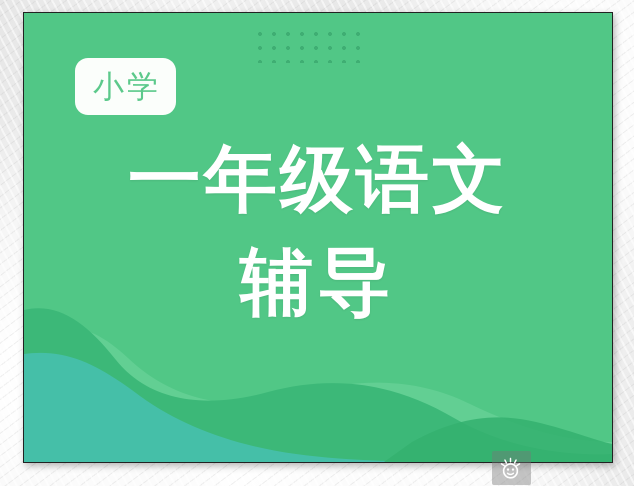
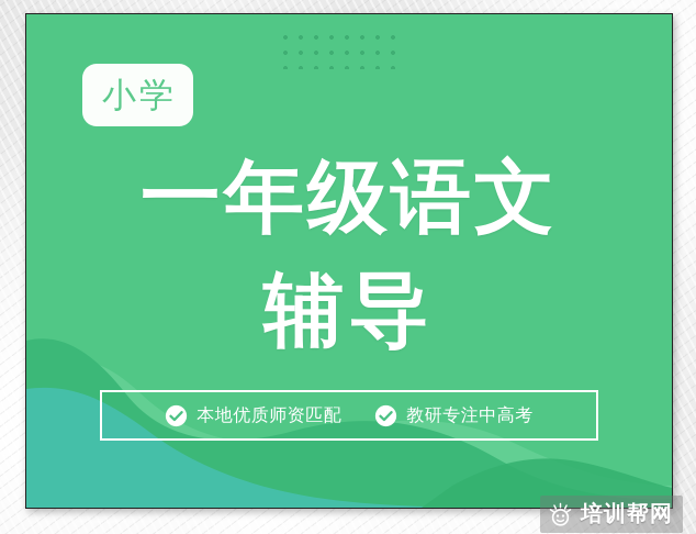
  小学
  一年级语文
  辅导
+ 本地优质师资匹配
+ 教研专注中高考
+ 培训帮网
